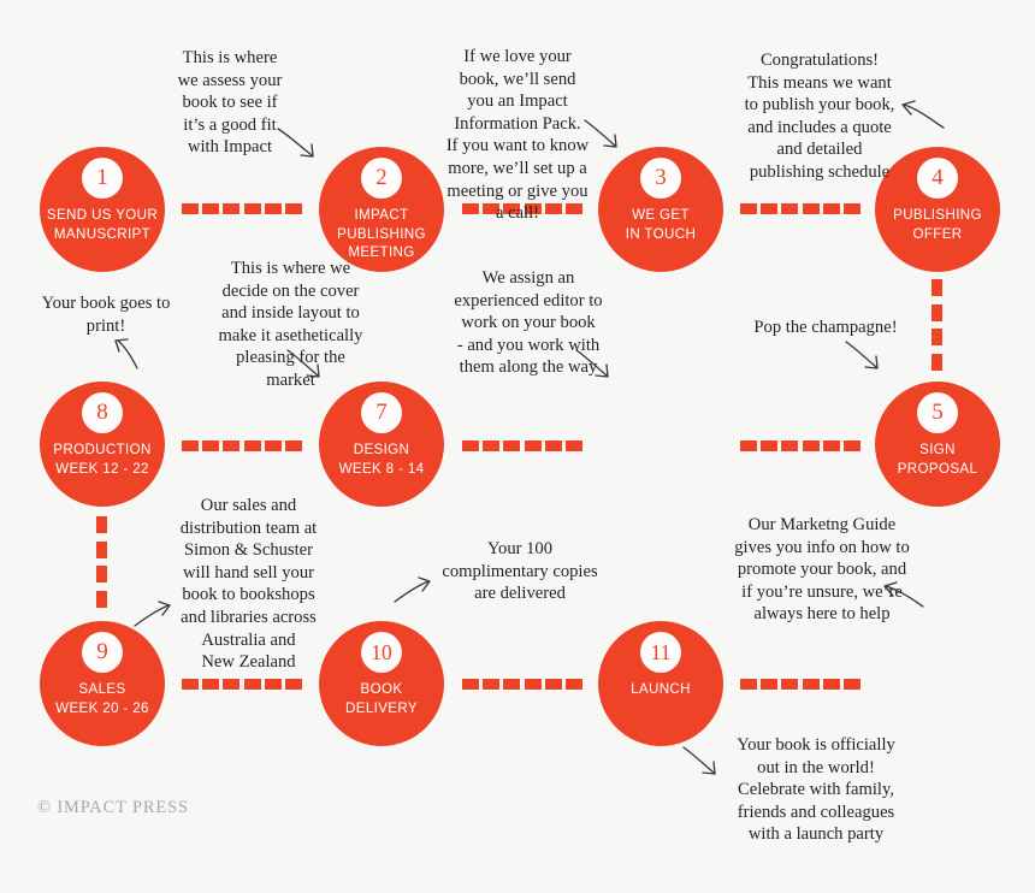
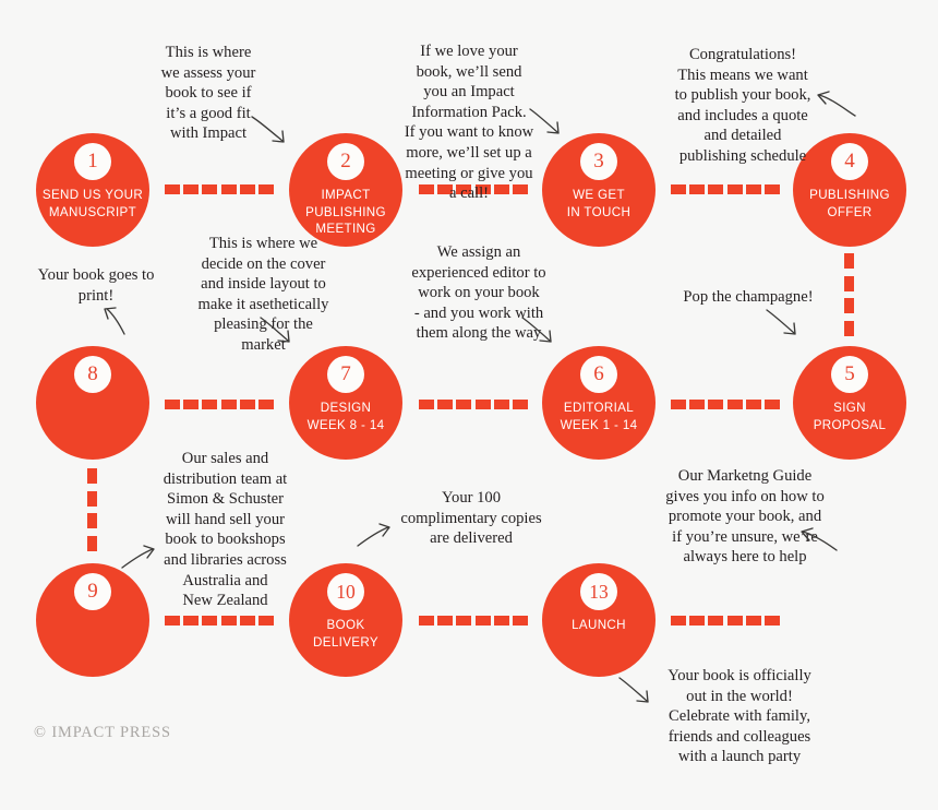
  1
  SEND US YOUR
  MANUSCRIPT
  2
  IMPACT
  PUBLISHING
  MEETING
  3
  WE GET
  IN TOUCH
  4
  PUBLISHING
  OFFER
  8
- PRODUCTION
- WEEK 12 - 22
  7
  DESIGN
  WEEK 8 - 14
+ 6
+ EDITORIAL
+ WEEK 1 - 14
  5
  SIGN
  PROPOSAL
  9
- SALES
- WEEK 20 - 26
  10
  BOOK
  DELIVERY
- 11
+ 13
  LAUNCH
  This is where
  we assess your
  book to see if
  it’s a good fit
  with Impact
  If we love your
  book, we’ll send
  you an Impact
  Information Pack.
  If you want to know
  more, we’ll set up a
  meeting or give you
  a call!
  Congratulations!
  This means we want
  to publish your book,
  and includes a quote
  and detailed
  publishing schedule
  This is where we
  decide on the cover
  and inside layout to
  make it asethetically
  pleasing for the
  market
  We assign an
  experienced editor to
  work on your book
  - and you work with
  them along the way
  Pop the champagne!
  Your book goes to
  print!
  Our sales and
  distribution team at
  Simon & Schuster
  will hand sell your
  book to bookshops
  and libraries across
  Australia and
  New Zealand
  Your 100
  complimentary copies
  are delivered
  Our Marketng Guide
  gives you info on how to
  promote your book, and
  if you’re unsure, we’r
  always here to help
  Your book is officially
  out in the world!
  Celebrate with family,
  friends and colleagues
  with a launch party
  © IMPACT PRESS
